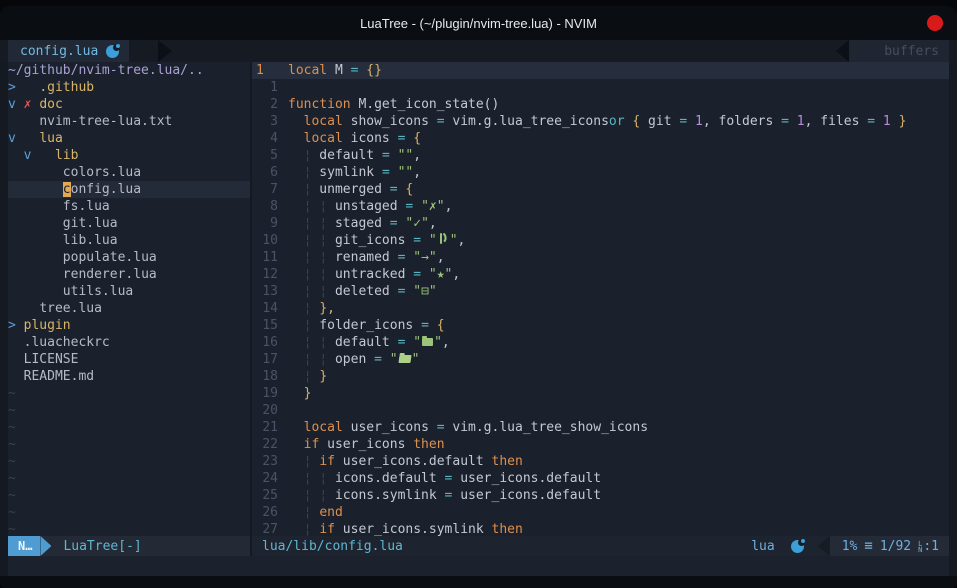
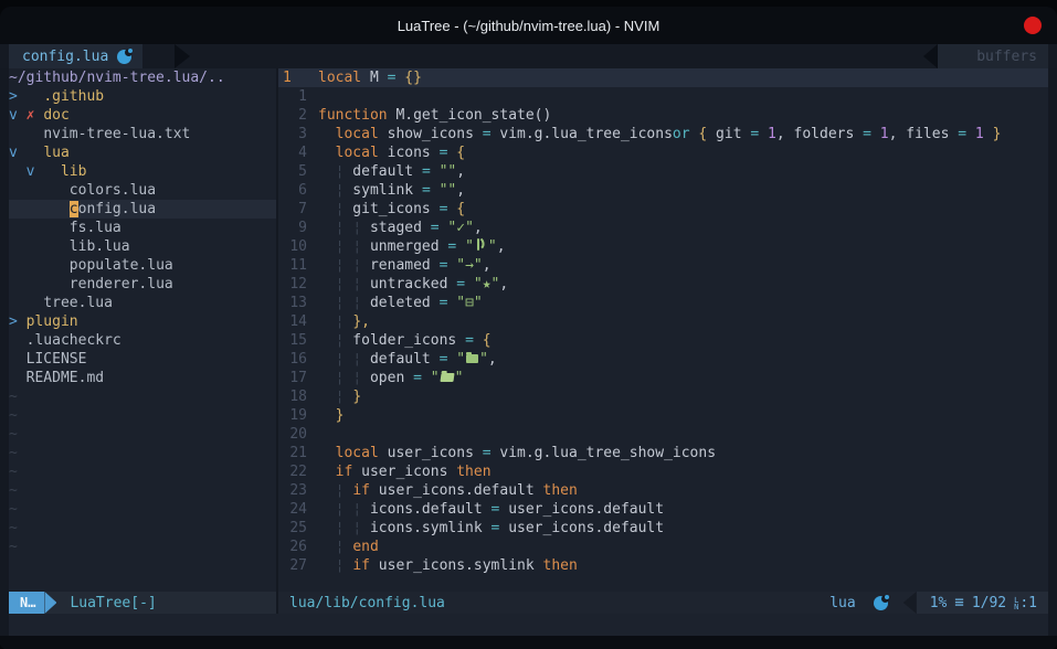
- LuaTree - (~/plugin/nvim-tree.lua) - NVIM
+ LuaTree - (~/github/nvim-tree.lua) - NVIM
  config.lua
  buffers
  ~/github/nvim-tree.lua/..
  > .github
  v ✗ doc
  nvim-tree-lua.txt
  v lua
  v lib
  colors.lua
  config.lua
  fs.lua
- git.lua
  lib.lua
  populate.lua
  renderer.lua
- utils.lua
  tree.lua
  > plugin
  .luacheckrc
  LICENSE
  README.md
  ~
  ~
  ~
  ~
  ~
  ~
  ~
  ~
  ~
  1
  local M = {}
  1
  2
  function M.get_icon_state()
  3
  local show_icons = vim.g.lua_tree_iconsor { git = 1, folders = 1, files = 1 }
  4
  local icons = {
  5
  ¦ default = "",
  6
  ¦ symlink = "",
  7
- ¦ unmerged = {
+ ¦ git_icons = {
- 8
- ¦ ¦ unstaged = "✗",
  9
  ¦ ¦ staged = "✓",
  10
- ¦ ¦ git_icons = " ",
+ ¦ ¦ unmerged = " ",
  11
  ¦ ¦ renamed = "→",
  12
  ¦ ¦ untracked = "★",
  13
  ¦ ¦ deleted = "⊟"
  14
  ¦ },
  15
  ¦ folder_icons = {
  16
  ¦ ¦ default = " ",
  17
  ¦ ¦ open = " "
  18
  ¦ }
  19
  }
  20
  21
  local user_icons = vim.g.lua_tree_show_icons
  22
  if user_icons then
  23
  ¦ if user_icons.default then
  24
  ¦ ¦ icons.default = user_icons.default
  25
  ¦ ¦ icons.symlink = user_icons.default
  26
  ¦ end
  27
  ¦ if user_icons.symlink then
  N…
  LuaTree[-]
  lua/lib/config.lua
  lua
  1%
  ≡
  1/92
  L
  N
  :1
